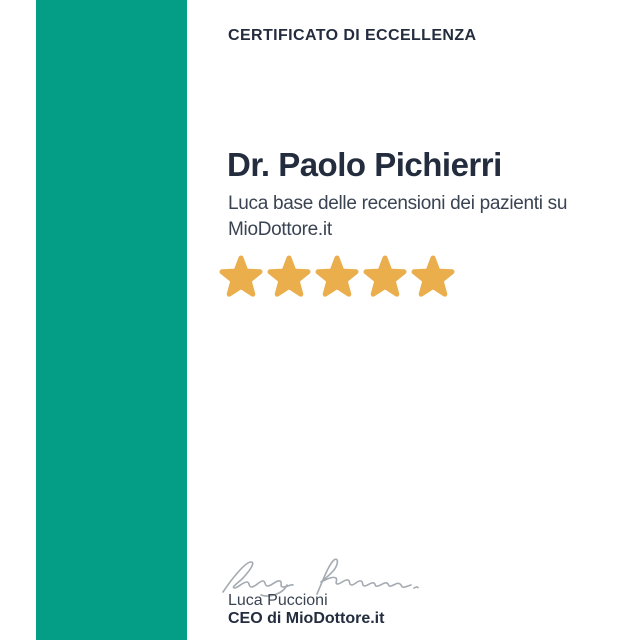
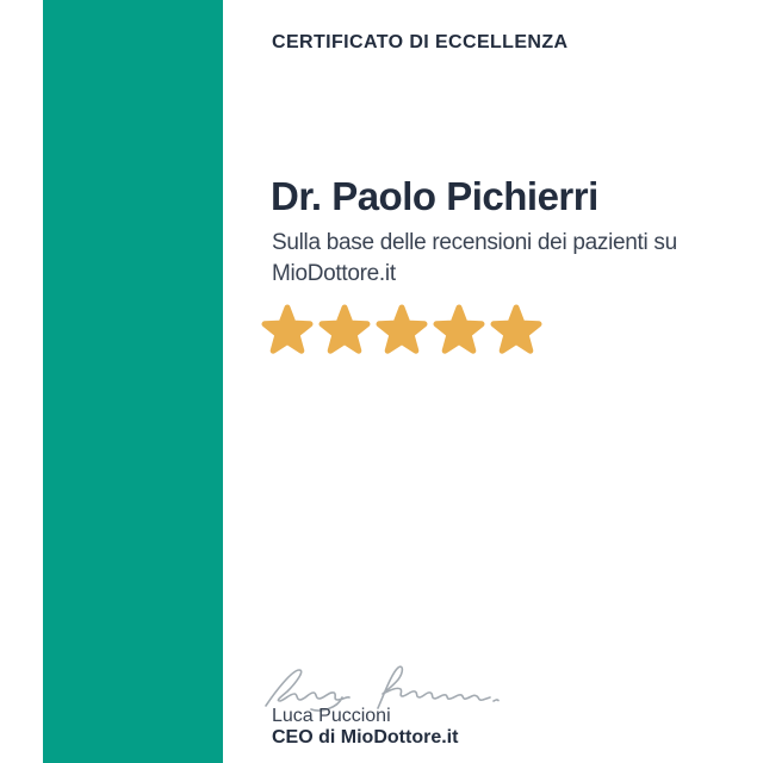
  CERTIFICATO DI ECCELLENZA
  Dr. Paolo Pichierri
- Luca base delle recensioni dei pazienti su
+ Sulla base delle recensioni dei pazienti su
  MioDottore.it
  Luca Puccioni
  CEO di MioDottore.it
